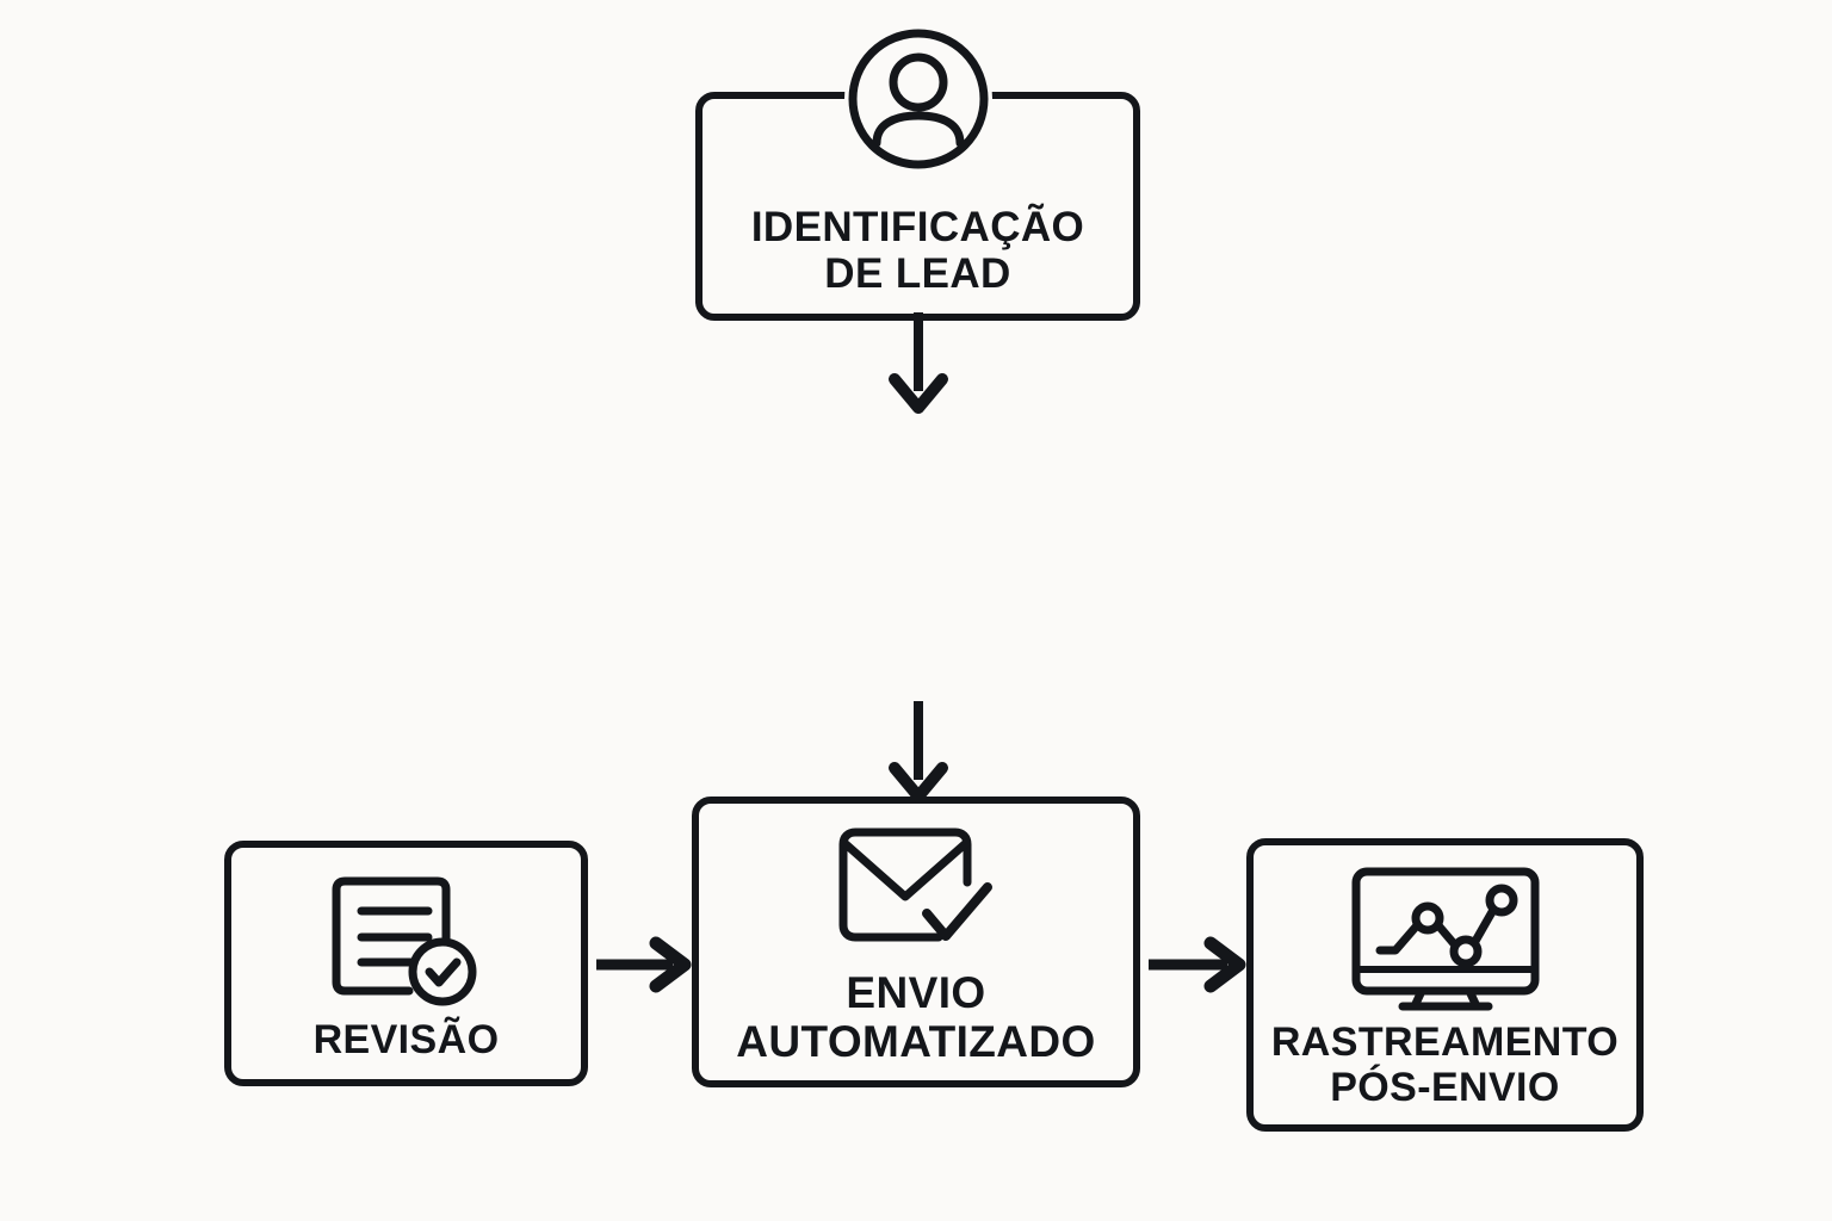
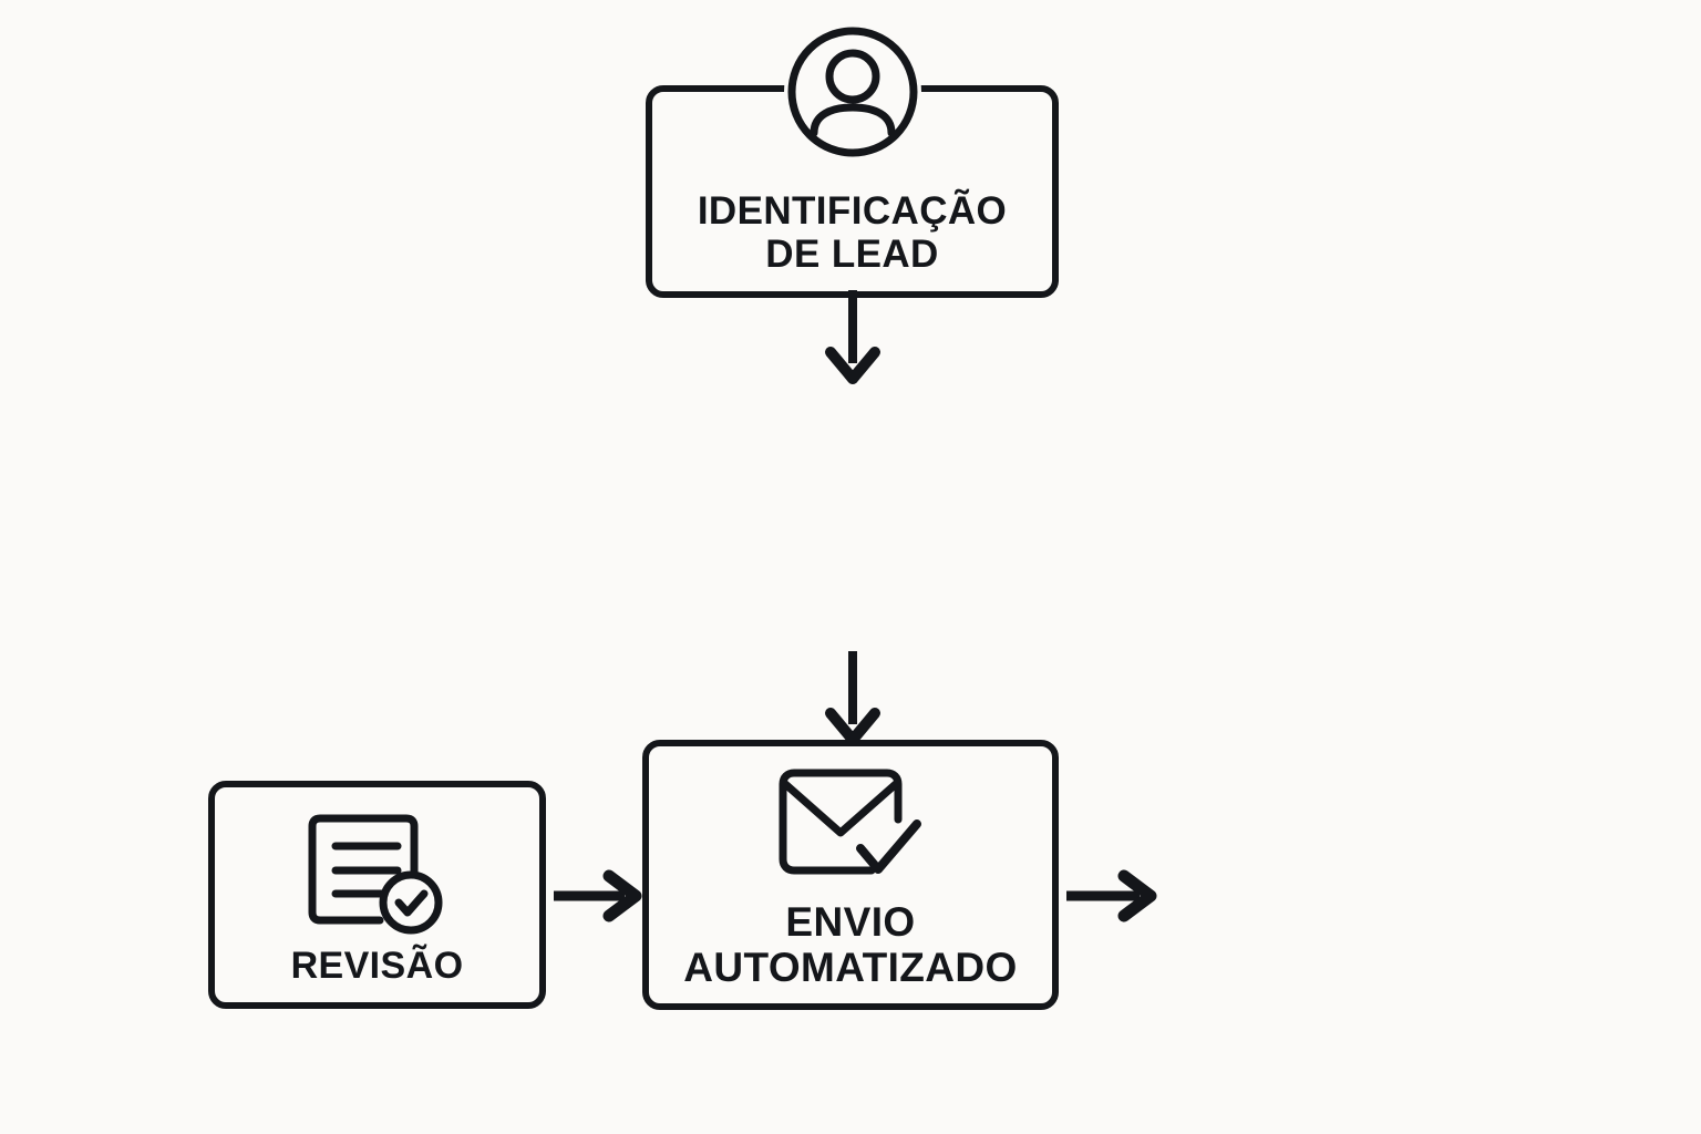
  IDENTIFICAÇÃO
  DE LEAD
  ENVIO
  AUTOMATIZADO
  REVISÃO
- RASTREAMENTO
- PÓS-ENVIO
